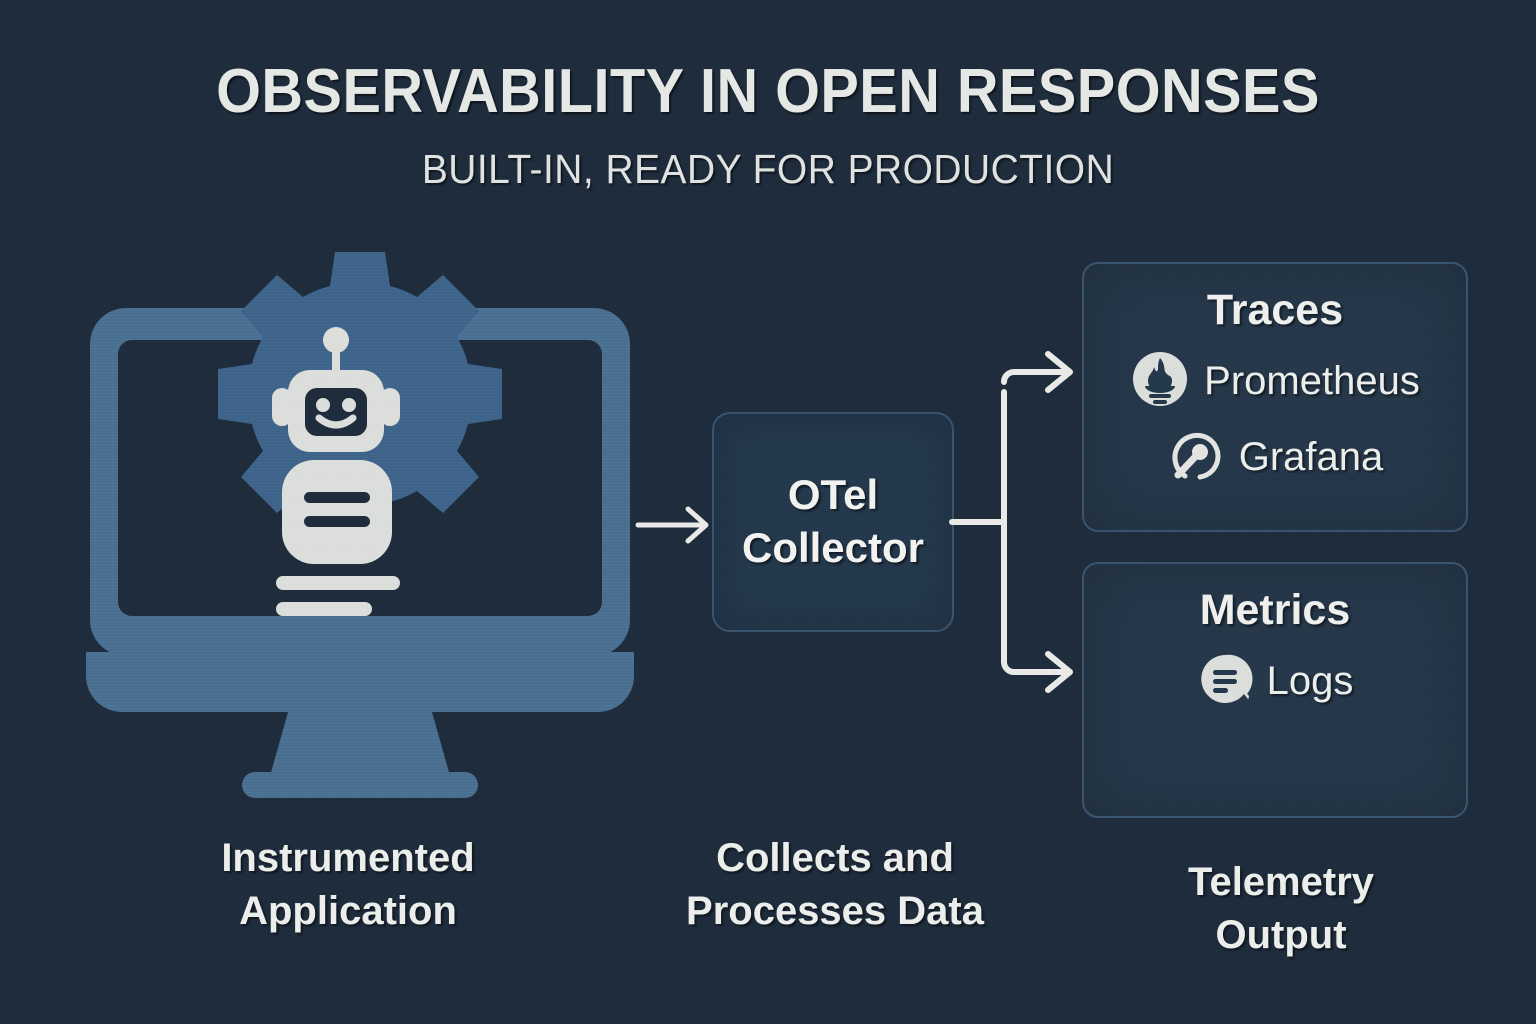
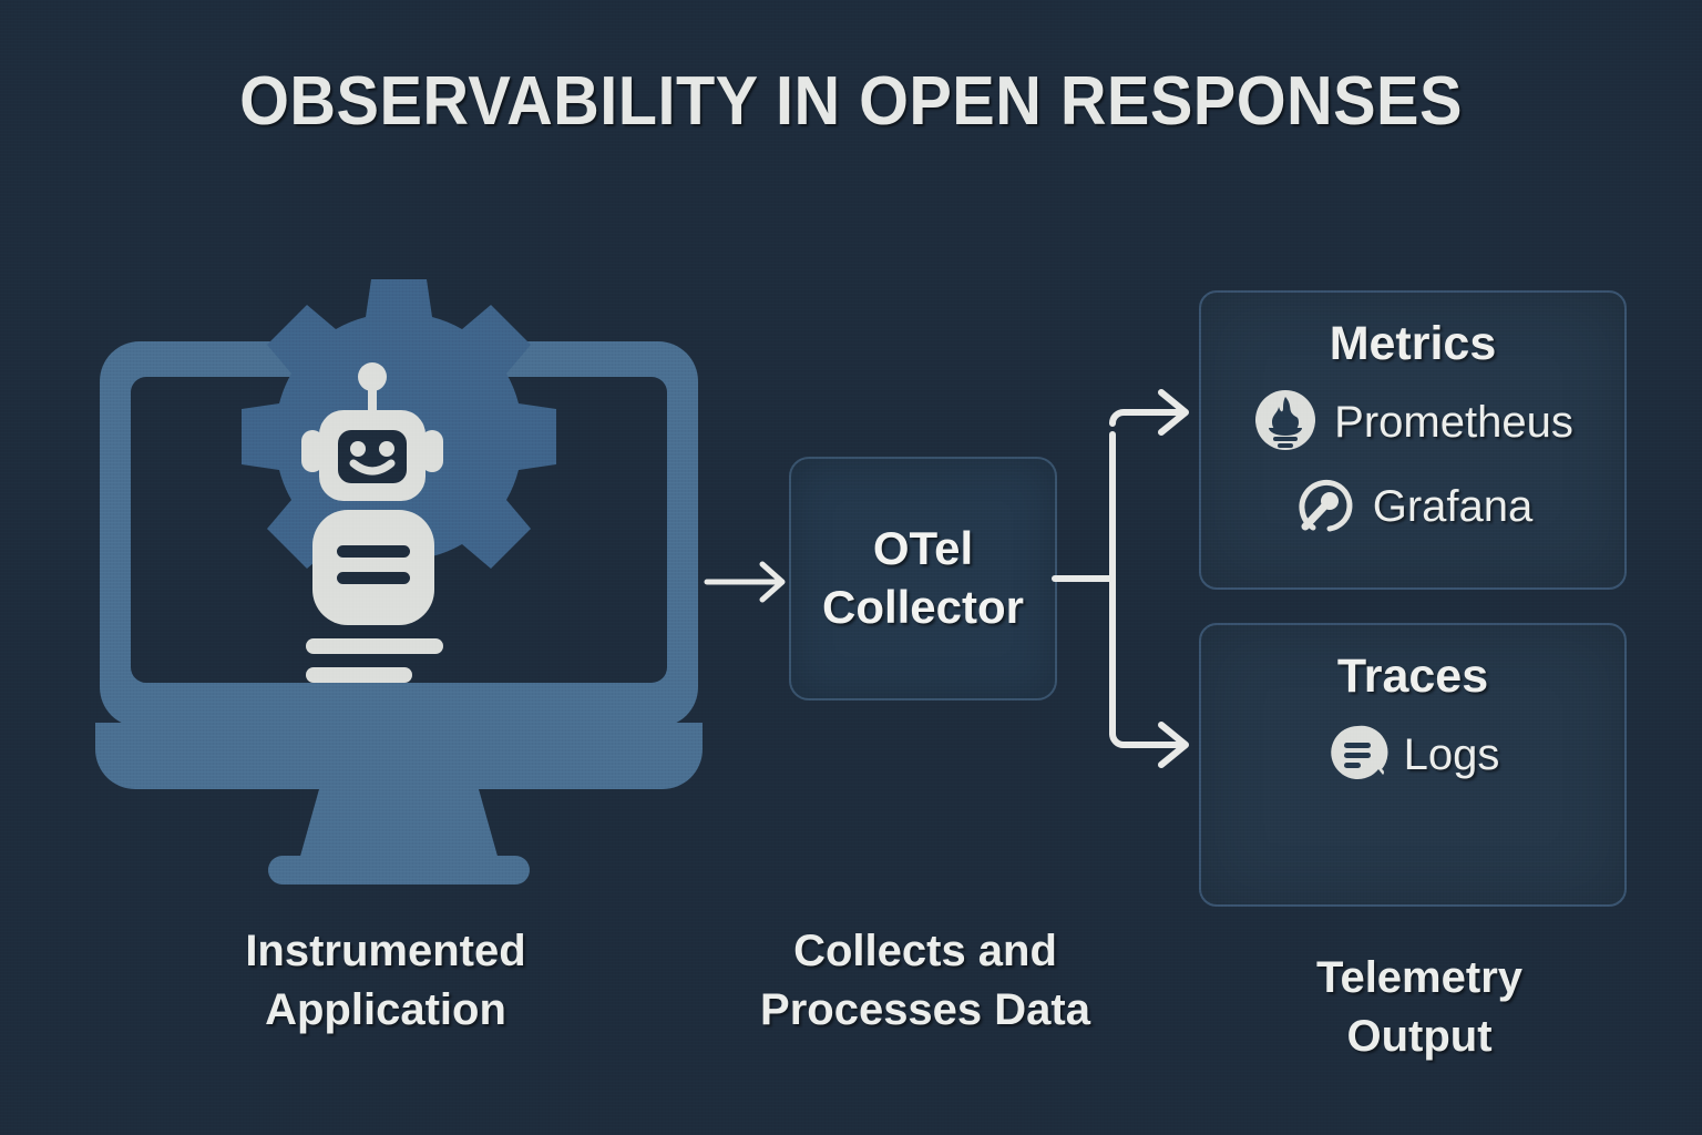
  OBSERVABILITY IN OPEN RESPONSES
- BUILT-IN, READY FOR PRODUCTION
  OTel
  Collector
- Traces
+ Metrics
  Prometheus
  Grafana
- Metrics
+ Traces
  Logs
  Instrumented
  Application
  Collects and
  Processes Data
  Telemetry
  Output
